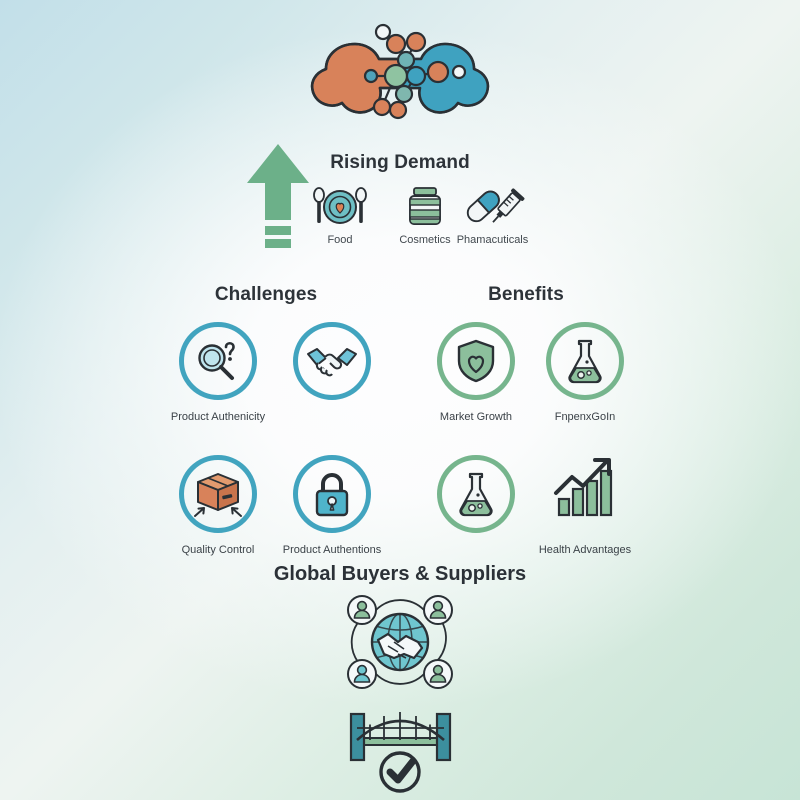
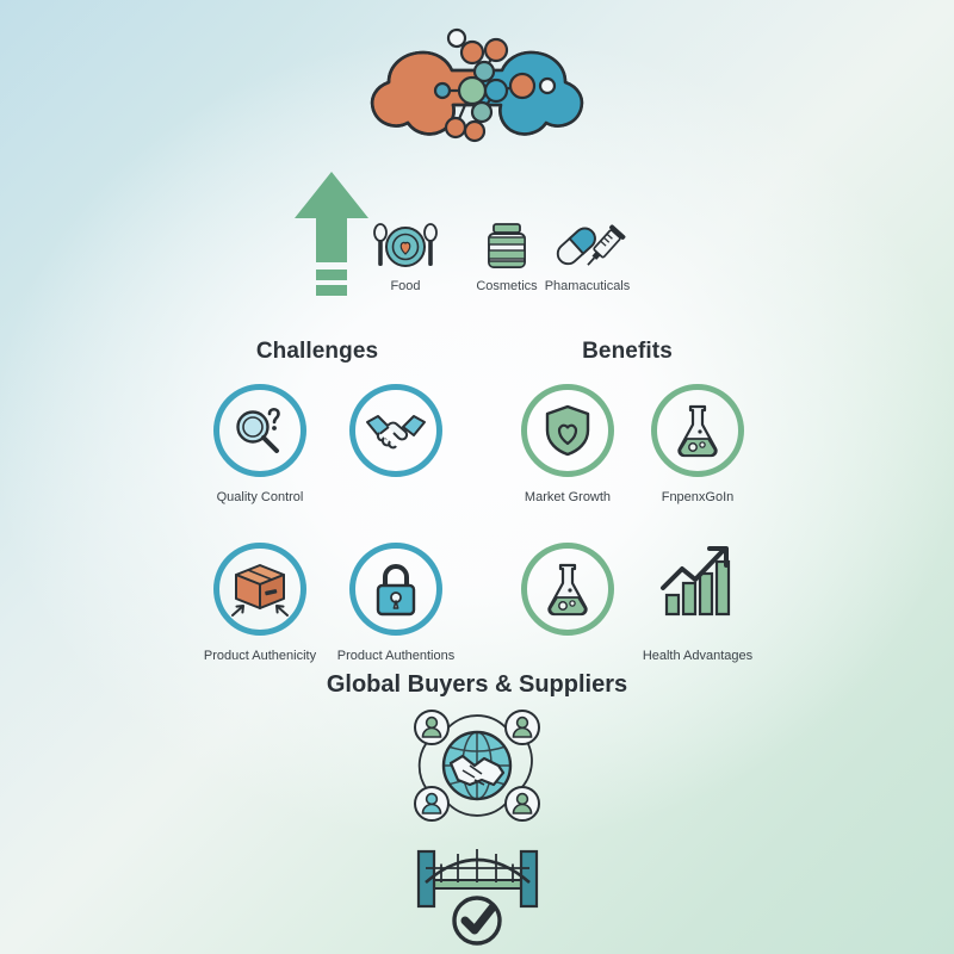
- Rising Demand
  Food
  Cosmetics
  Phamacuticals
  Challenges
  Benefits
- Product Authenicity
+ Quality Control
  Market Growth
  FnpenxGoIn
- Quality Control
+ Product Authenicity
  Product Authentions
  Health Advantages
  Global Buyers & Suppliers
